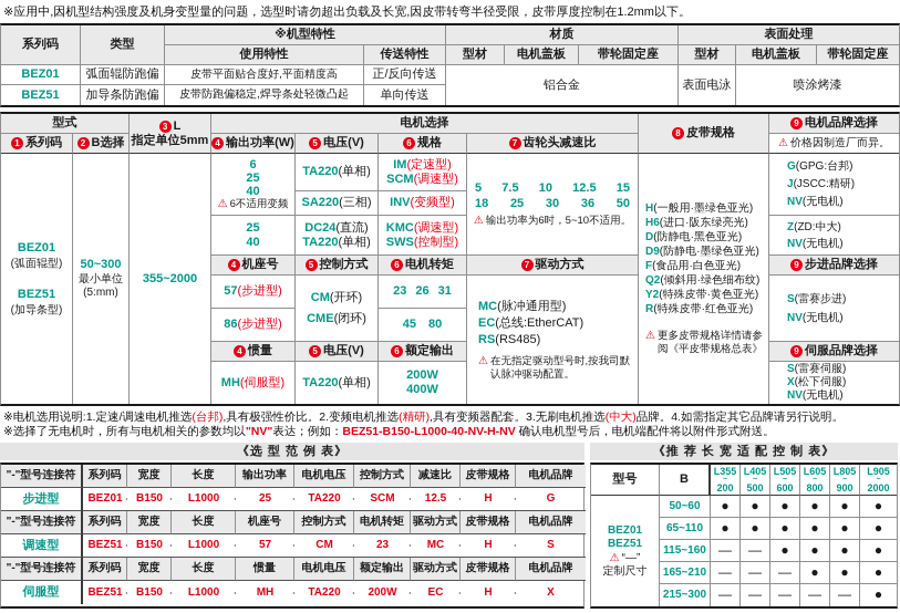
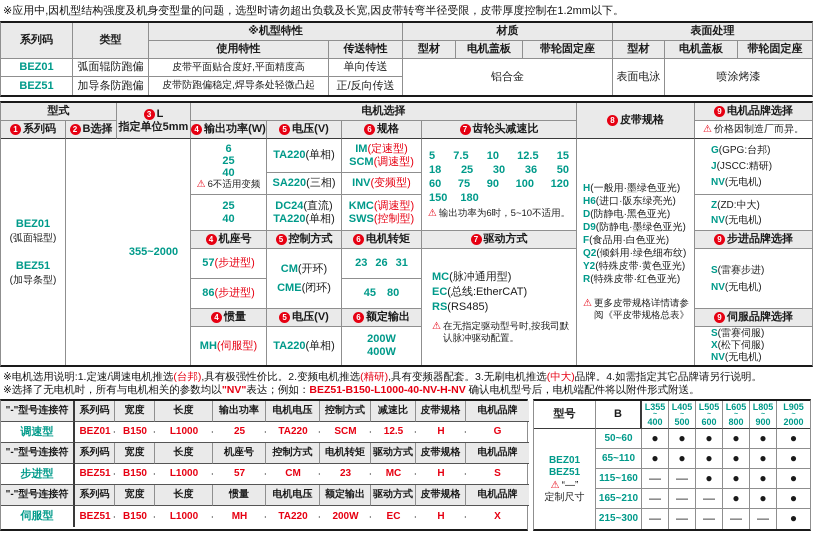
  ※应用中,因机型结构强度及机身变型量的问题，选型时请勿超出负载及长宽,因皮带转弯半径受限，皮带厚度控制在1.2mm以下。
  系列码
  类型
  ※机型特性
  材质
  表面处理
  使用特性
  传送特性
  型材
  电机盖板
  带轮固定座
  型材
  电机盖板
  带轮固定座
  BEZ01
  弧面辊防跑偏
  皮带平面贴合度好,平面精度高
- 正/反向传送
+ 单向传送
  铝合金
  表面电泳
  喷涂烤漆
  BEZ51
  加导条防跑偏
  皮带防跑偏稳定,焊导条处轻微凸起
- 单向传送
+ 正/反向传送
  型式
  3
  L
  指定单位5mm
  电机选择
  8
  皮带规格
  9
  电机品牌选择
  1
  系列码
  2
  B选择
  4
  输出功率(W)
  5
  电压(V)
  6
  规格
  7
  齿轮头减速比
  ⚠
  价格因制造厂而异。
  BEZ01
  (弧面辊型)
  BEZ51
  (加导条型)
- 50~300
- 最小单位
- (5:mm)
  355~2000
  6
  25
  40
  ⚠
  6不适用变频
  TA220
  (单相)
  IM
  (定速型)
  SCM
  (调速型)
  SA220
  (三相)
  INV
  (变频型)
  25
  40
  DC24
  (直流)
  TA220
  (单相)
  KMC
  (调速型)
  SWS
  (控制型)
  5 7.5 10 12.5 15
  18 25 30 36 50
+ 60 75 90 100 120
+ 150 180
  ⚠
  输出功率为6时，5~10不适用。
  4
  机座号
  5
  控制方式
  6
  电机转矩
  7
  驱动方式
  57
  (步进型)
  86
  (步进型)
  CM
  (开环)
  CME
  (闭环)
  23 26 31
  45 80
  MC(脉冲通用型)
  EC(总线:EtherCAT)
  RS(RS485)
  ⚠
  在无指定驱动型号时,按我司默认脉冲驱动配置。
  4
  惯量
  5
  电压(V)
  6
  额定输出
  MH
  (伺服型)
  TA220
  (单相)
  200W
  400W
  H(一般用·墨绿色亚光)
  H6(进口·阪东绿亮光)
  D(防静电·黑色亚光)
  D9(防静电·墨绿色亚光)
  F(食品用·白色亚光)
  Q2(倾斜用·绿色细布纹)
  Y2(特殊皮带·黄色亚光)
  R(特殊皮带·红色亚光)
  ⚠
  更多皮带规格详情请参阅《平皮带规格总表》
  G(GPG:台邦)
  J(JSCC:精研)
  NV(无电机)
  Z(ZD:中大)
  NV(无电机)
  9
  步进品牌选择
  S(雷赛步进)
  NV(无电机)
  9
  伺服品牌选择
  S(雷赛伺服)
  X(松下伺服)
  NV(无电机)
  ※电机选用说明:1.定速/调速电机推选(台邦),具有极强性价比。2.变频电机推选(精研),具有变频器配套。3.无刷电机推选(中大)品牌。4.如需指定其它品牌请另行说明。
  ※选择了无电机时，所有与电机相关的参数均以"NV"表达；例如：BEZ51-B150-L1000-40-NV-H-NV 确认电机型号后，电机端配件将以附件形式附送。
- 《选 型 范 例 表》
- 《推 荐 长 宽 适 配 控 制 表》
  "-"型号连接符
  系列码
  宽度
  长度
  输出功率
  电机电压
  控制方式
  减速比
  皮带规格
  电机品牌
- 步进型
+ 调速型
  BEZ01
  B150
  L1000
  25
  TA220
  SCM
  12.5
  H
  G
  "-"型号连接符
  系列码
  宽度
  长度
  机座号
  控制方式
  电机转矩
  驱动方式
  皮带规格
  电机品牌
- 调速型
+ 步进型
  BEZ51
  B150
  L1000
  57
  CM
  23
  MC
  H
  S
  "-"型号连接符
  系列码
  宽度
  长度
  惯量
  电机电压
  额定输出
  驱动方式
  皮带规格
  电机品牌
  伺服型
  BEZ51
  B150
  L1000
  MH
  TA220
  200W
  EC
  H
  X
  型号
  B
  L355
- 200
+ 400
  L405
  500
  L505
  600
  L605
  800
  L805
  900
  L905
  2000
  BEZ01
  BEZ51
  ⚠
  “—”
  定制尺寸
  50~60
  65~110
  115~160
  165~210
  215~300
  ●
  ●
  ●
  ●
  ●
  ●
  ●
  ●
  ●
  ●
  ●
  ●
  —
  —
  ●
  ●
  ●
  ●
  —
  —
  —
  ●
  ●
  ●
  —
  —
  —
  —
  —
  ●
